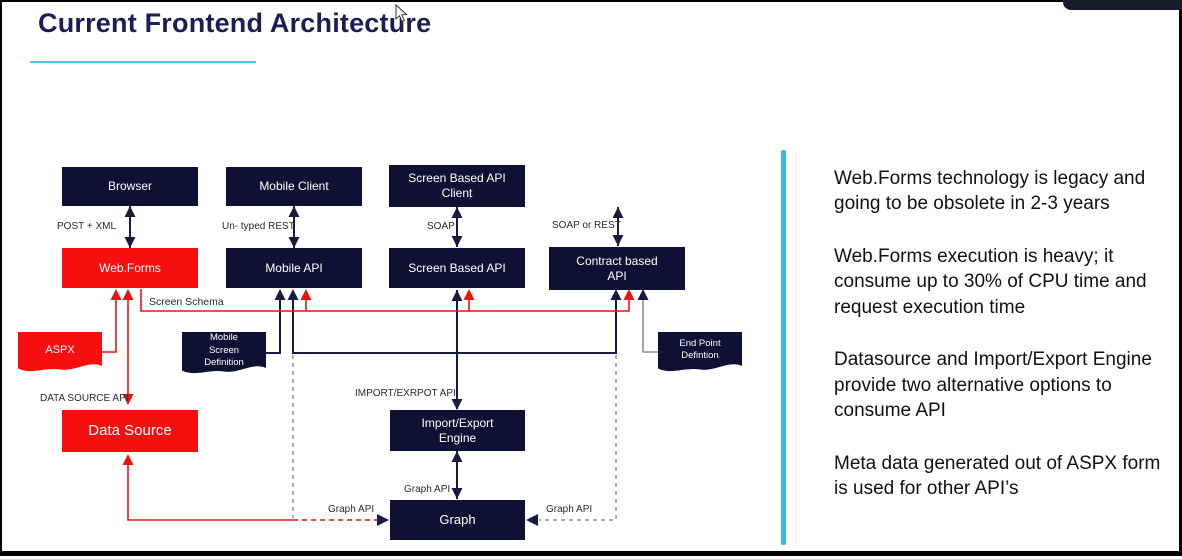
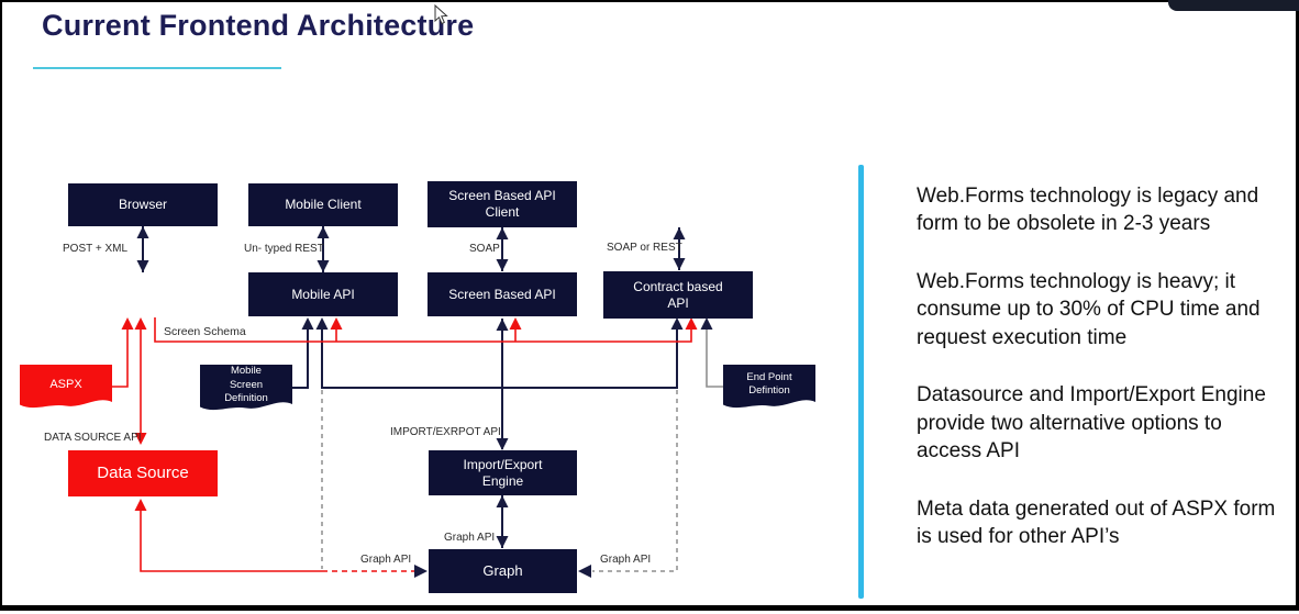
  Current Frontend Architecture
  Browser
  Mobile Client
  Screen Based API
  Client
- Web.Forms
  Mobile API
  Screen Based API
  Contract based
  API
  ASPX
  Mobile
  Screen
  Definition
  End Point
  Defintion
  Data Source
  Import/Export
  Engine
  Graph
  POST + XML
  Un- typed REST
  SOAP
  SOAP or REST
  Screen Schema
  DATA SOURCE API
  IMPORT/EXRPOT API
  Graph API
  Graph API
  Graph API
- Web.Forms technology is legacy and going to be obsolete in 2-3 years
+ Web.Forms technology is legacy and form to be obsolete in 2-3 years
- Web.Forms execution is heavy; it consume up to 30% of CPU time and request execution time
+ Web.Forms technology is heavy; it consume up to 30% of CPU time and request execution time
- Datasource and Import/Export Engine provide two alternative options to consume API
+ Datasource and Import/Export Engine provide two alternative options to access API
  Meta data generated out of ASPX form is used for other API’s
